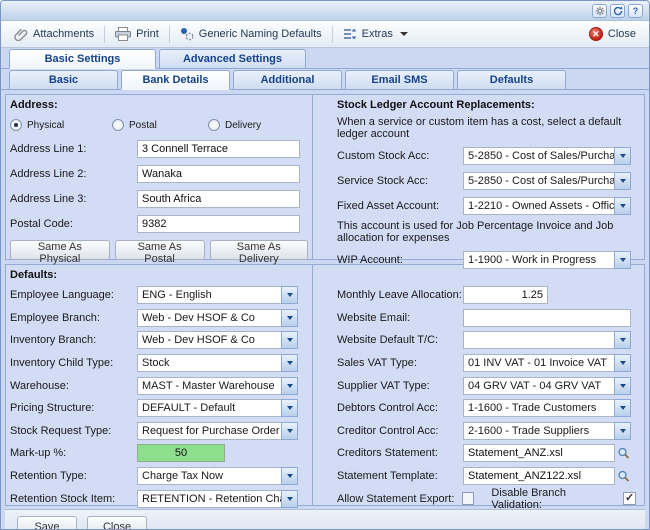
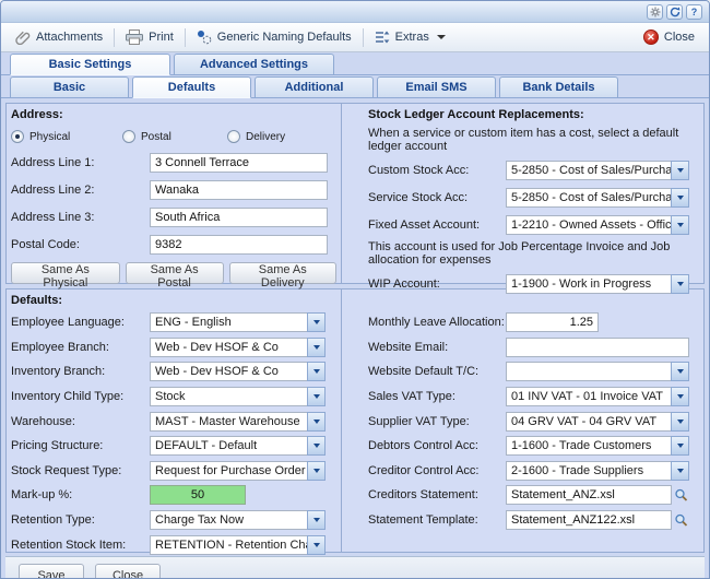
  ?
  Attachments
  Print
  Generic Naming Defaults
  Extras
  ✕
  Close
  Basic Settings
  Advanced Settings
  Basic
- Bank Details
+ Defaults
  Additional
  Email SMS
- Defaults
+ Bank Details
  Address:
  Physical
  Postal
  Delivery
  Address Line 1:
  3 Connell Terrace
  Address Line 2:
  Wanaka
  Address Line 3:
  South Africa
  Postal Code:
  9382
  Same As Physical
  Same As Postal
  Same As Delivery
  Stock Ledger Account Replacements:
  When a service or custom item has a cost, select a default ledger account
  Custom Stock Acc:
  5-2850 - Cost of Sales/Purcha
  Service Stock Acc:
  5-2850 - Cost of Sales/Purcha
  Fixed Asset Account:
  1-2210 - Owned Assets - Offic
  This account is used for Job Percentage Invoice and Job allocation for expenses
  WIP Account:
  1-1900 - Work in Progress
  Defaults:
  Employee Language:
  ENG - English
  Employee Branch:
  Web - Dev HSOF & Co
  Inventory Branch:
  Web - Dev HSOF & Co
  Inventory Child Type:
  Stock
  Warehouse:
  MAST - Master Warehouse
  Pricing Structure:
  DEFAULT - Default
  Stock Request Type:
  Request for Purchase Order
  Mark-up %:
  50
  Retention Type:
  Charge Tax Now
  Retention Stock Item:
  RETENTION - Retention Ch
  Monthly Leave Allocation:
  1.25
  Website Email:
  Website Default T/C:
  Sales VAT Type:
  01 INV VAT - 01 Invoice VAT
  Supplier VAT Type:
  04 GRV VAT - 04 GRV VAT
  Debtors Control Acc:
  1-1600 - Trade Customers
  Creditor Control Acc:
  2-1600 - Trade Suppliers
  Creditors Statement:
  Statement_ANZ.xsl
  Statement Template:
  Statement_ANZ122.xsl
- Allow Statement Export:
- Disable Branch Validation:
  Save
  Close
